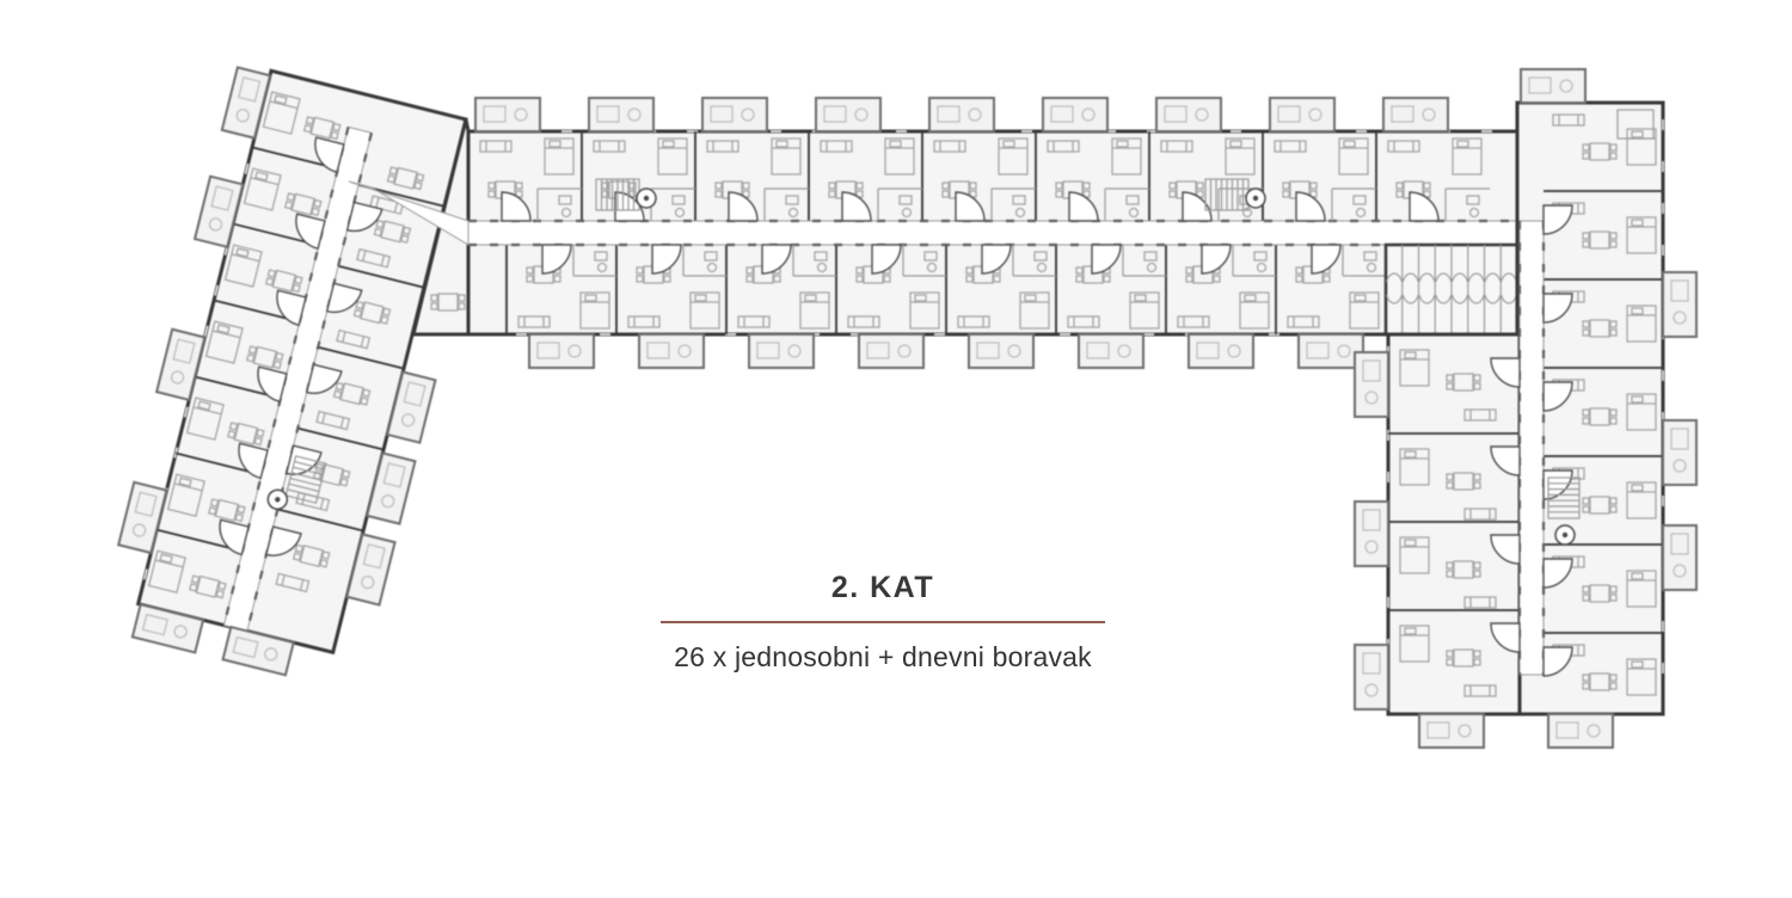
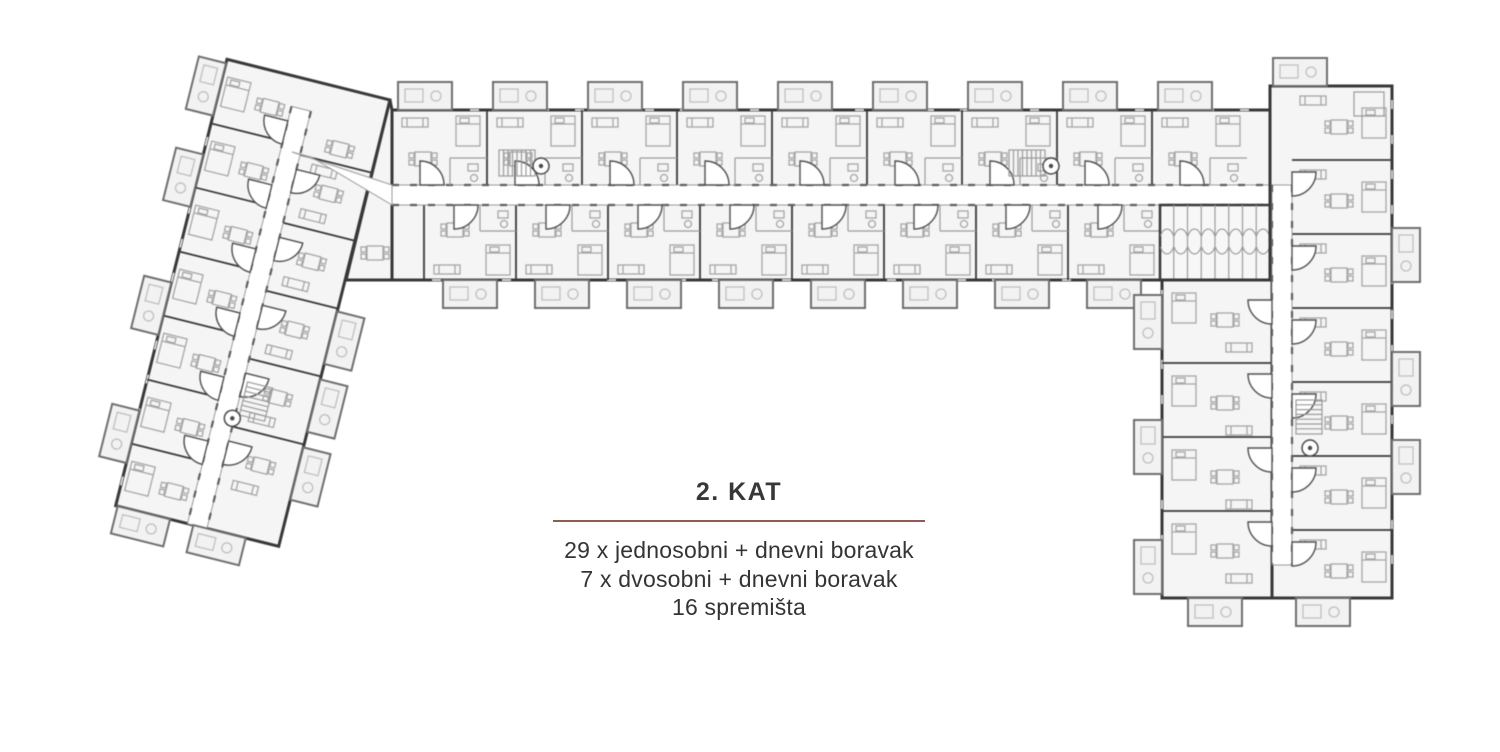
  2. KAT
- 26 x jednosobni + dnevni boravak
+ 29 x jednosobni + dnevni boravak
+ 7 x dvosobni + dnevni boravak
+ 16 spremišta
